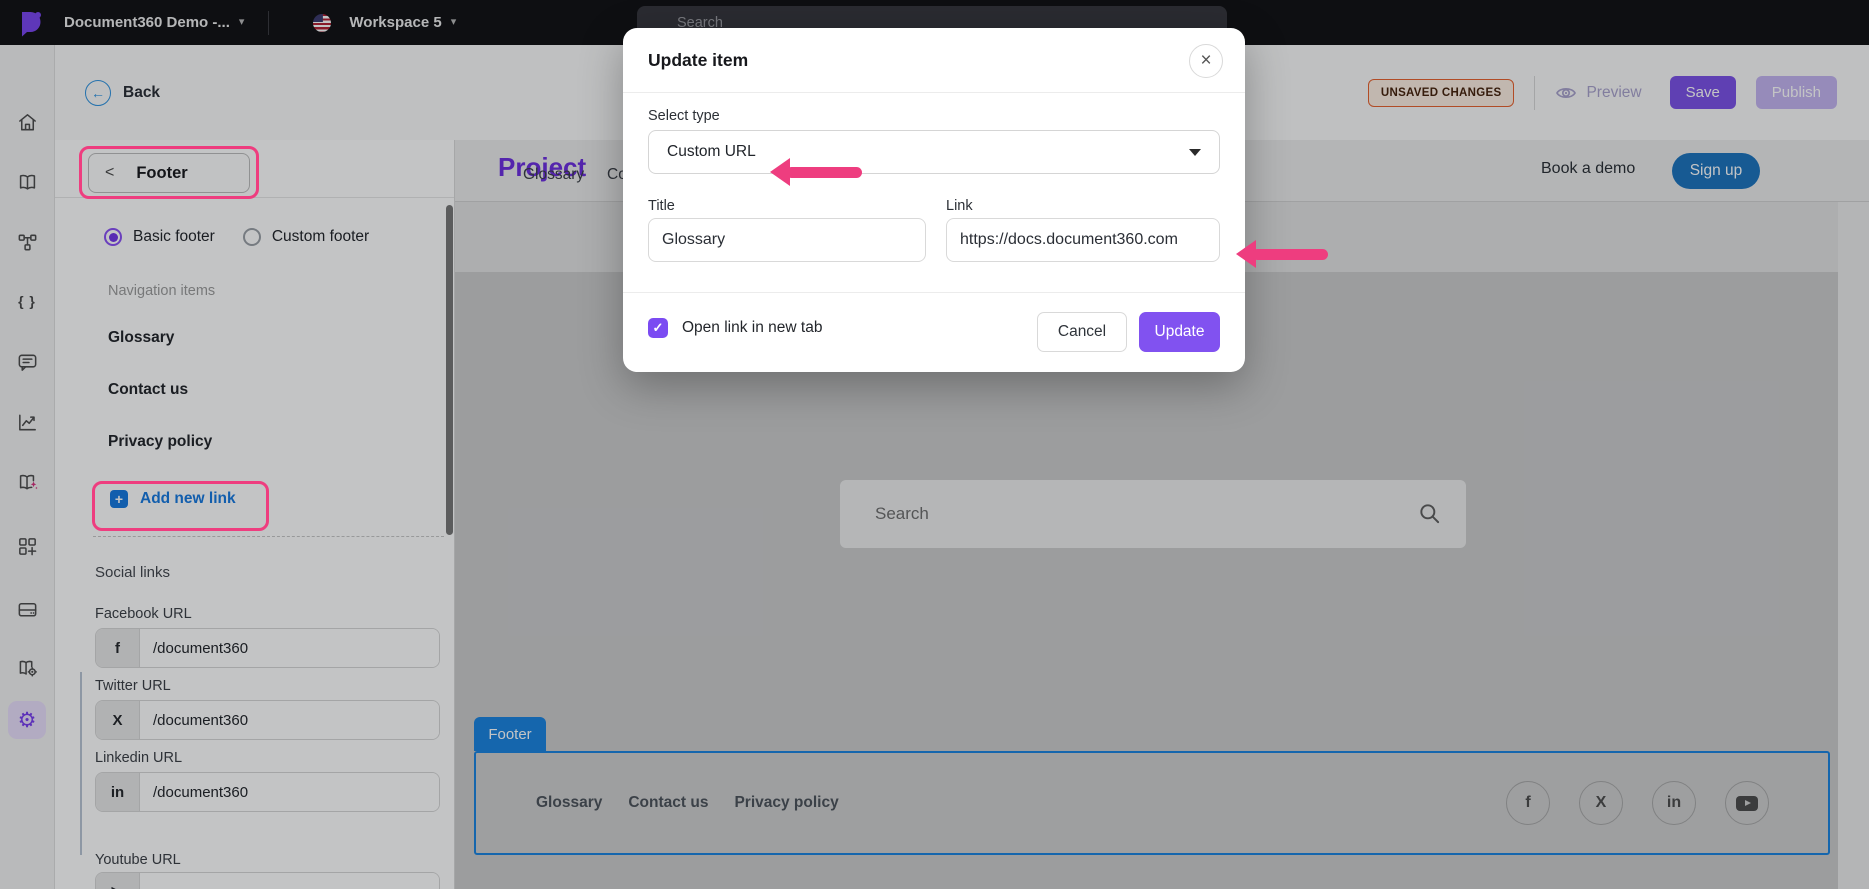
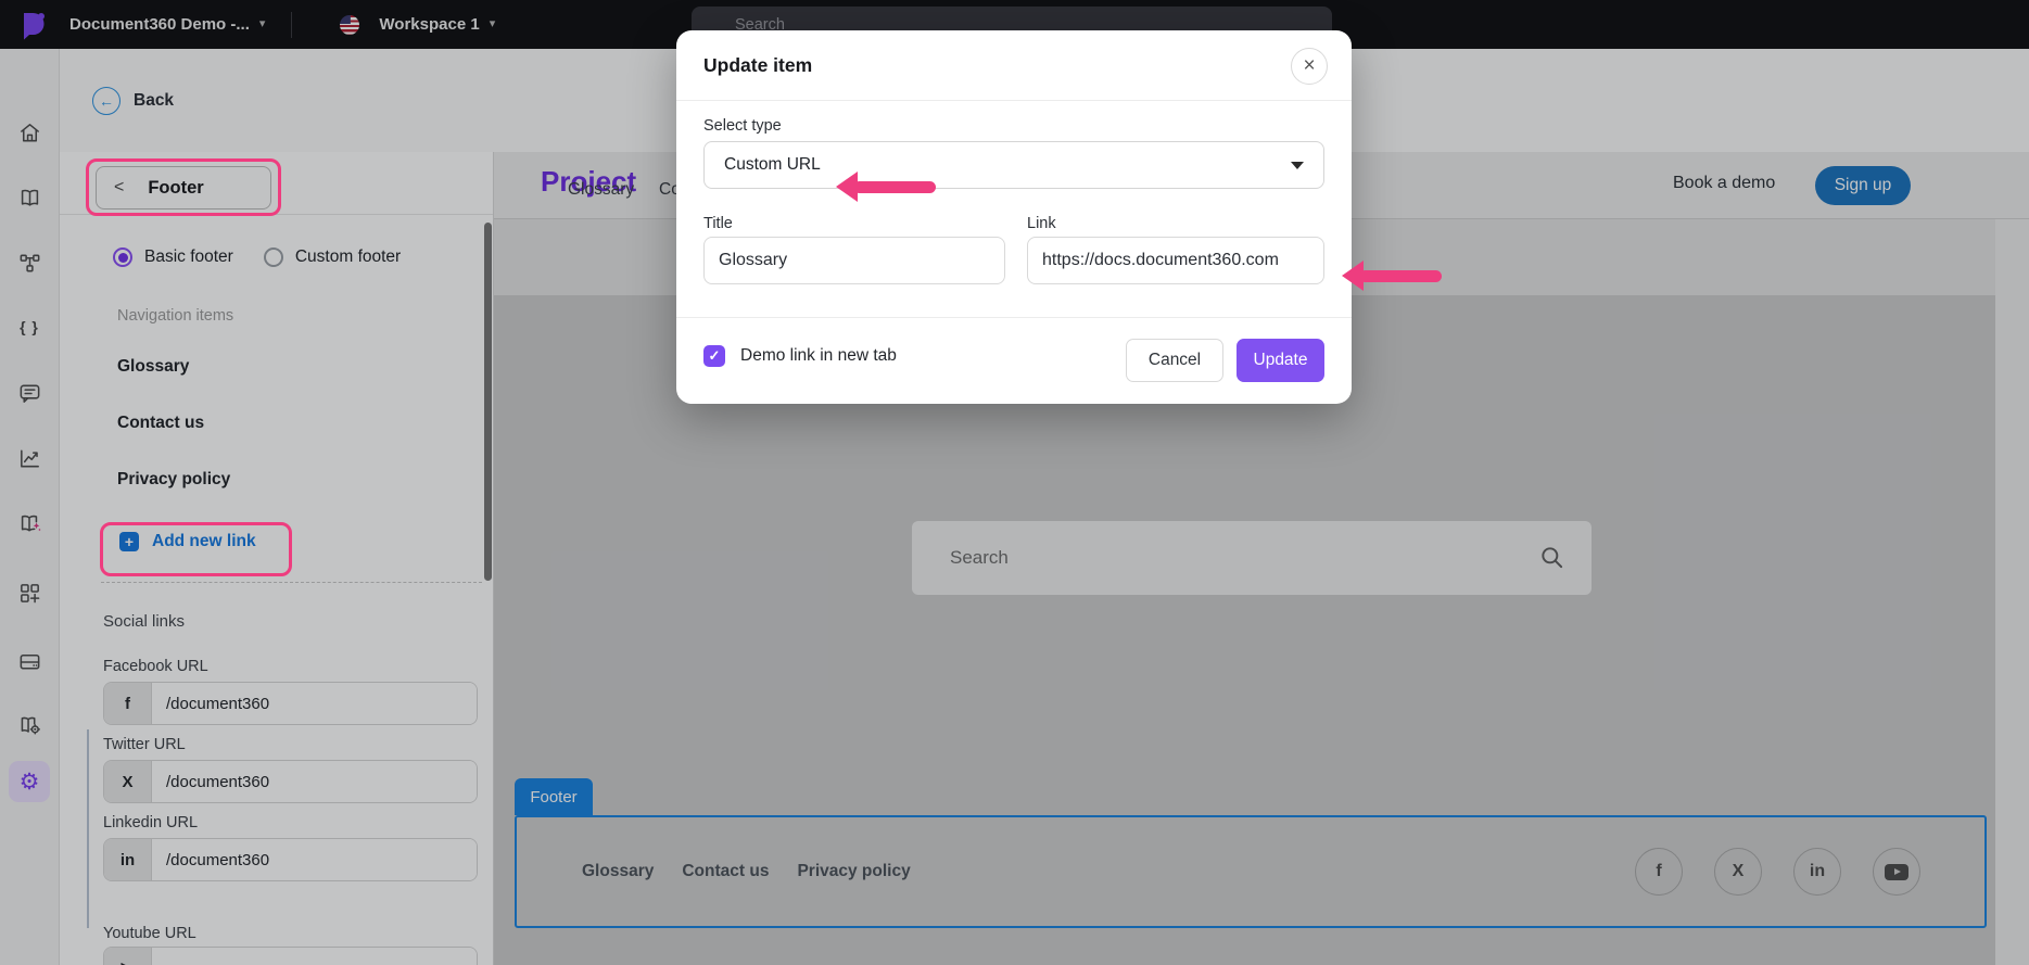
  Document360 Demo -...
  ▾
- Workspace 5
+ Workspace 1
  ▾
  Search
  ←
  Back
- UNSAVED CHANGES
- Preview
- Save
- Publish
  { }
  ⚙
  <
  Footer
  Basic footer
  Custom footer
  Navigation items
  Glossary
  Contact us
  Privacy policy
  +
  Add new link
  Social links
  Facebook URL
  f
  /document360
  Twitter URL
  X
  /document360
  Linkedin URL
  in
  /document360
  Youtube URL
  Project
  Book a demo
  Sign up
  Glossary
  Search
  Footer
  Glossary
  Contact us
  Privacy policy
  f
  X
  in
  Update item
  ×
  Select type
  Custom URL
  Title
  Glossary
  Link
  https://docs.document360.com
  ✓
- Open link in new tab
+ Demo link in new tab
  Cancel
  Update
